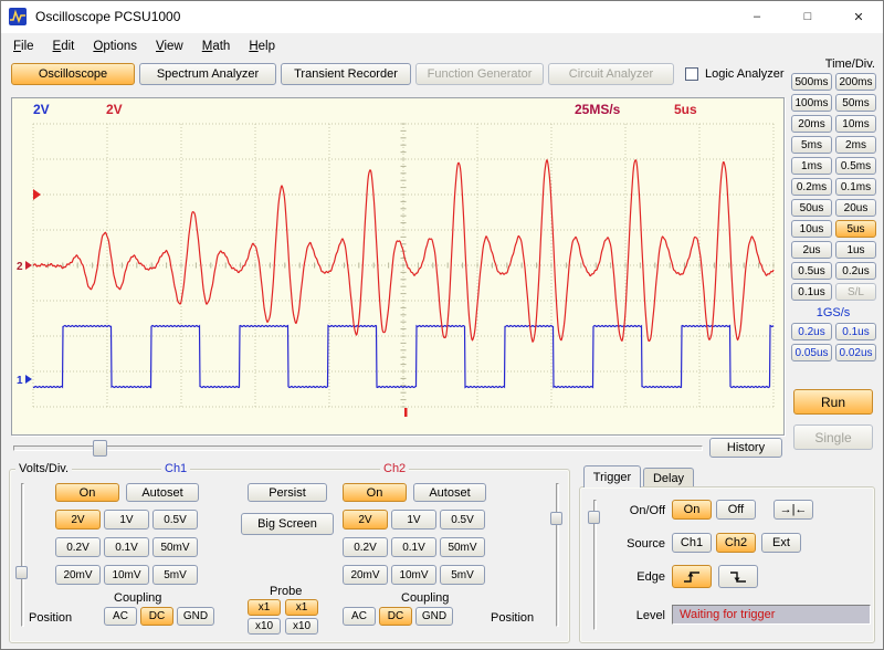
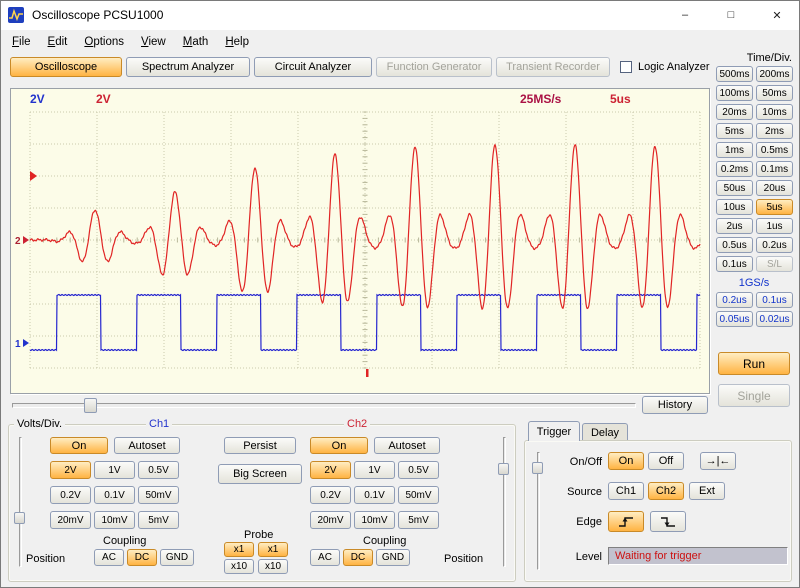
  Oscilloscope PCSU1000
  –
  □
  ✕
  File
  Edit
  Options
  View
  Math
  Help
  Oscilloscope
  Spectrum Analyzer
- Transient Recorder
+ Circuit Analyzer
  Function Generator
- Circuit Analyzer
+ Transient Recorder
  Logic Analyzer
  2V
  2V
  25MS/s
  5us
  2
  1
  History
  Time/Div.
  500ms
  200ms
  100ms
  50ms
  20ms
  10ms
  5ms
  2ms
  1ms
  0.5ms
  0.2ms
  0.1ms
  50us
  20us
  10us
  5us
  2us
  1us
  0.5us
  0.2us
  0.1us
  S/L
  1GS/s
  0.2us
  0.1us
  0.05us
  0.02us
  Run
  Single
  Volts/Div.
  Ch1
  Ch2
  On
  Autoset
  2V
  1V
  0.5V
  0.2V
  0.1V
  50mV
  20mV
  10mV
  5mV
  Coupling
  AC
  DC
  GND
  Position
  Persist
  Big Screen
  Probe
  x1
  x1
  x10
  x10
  On
  Autoset
  2V
  1V
  0.5V
  0.2V
  0.1V
  50mV
  20mV
  10mV
  5mV
  Coupling
  AC
  DC
  GND
  Position
  Trigger
  Delay
  On/Off
  On
  Off
  →|←
  Source
  Ch1
  Ch2
  Ext
  Edge
  Level
  Waiting for trigger
